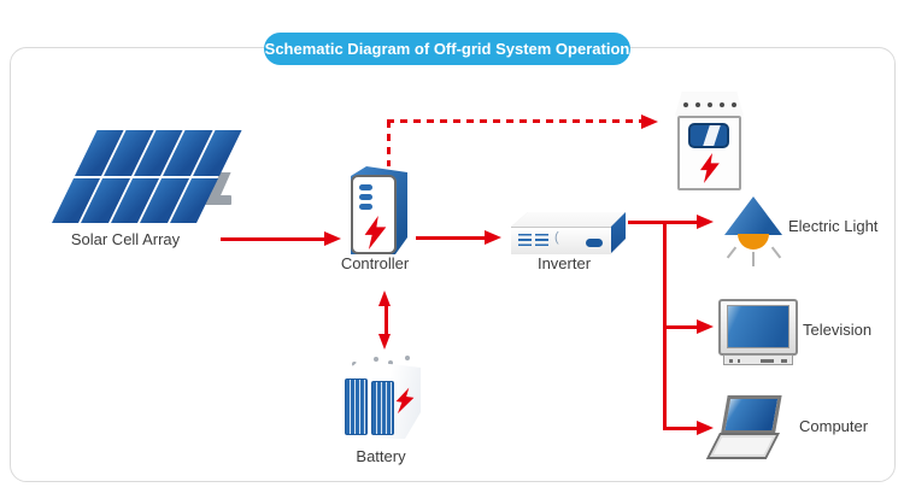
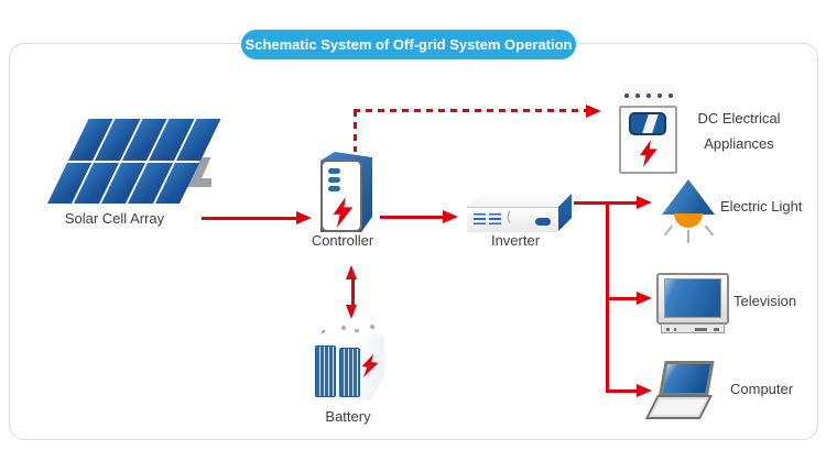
- Schematic Diagram of Off-grid System Operation
+ Schematic System of Off-grid System Operation
  Solar Cell Array
  Controller
  (
  Inverter
+ DC Electrical
+ Appliances
  Electric Light
  Television
  Computer
  Battery
